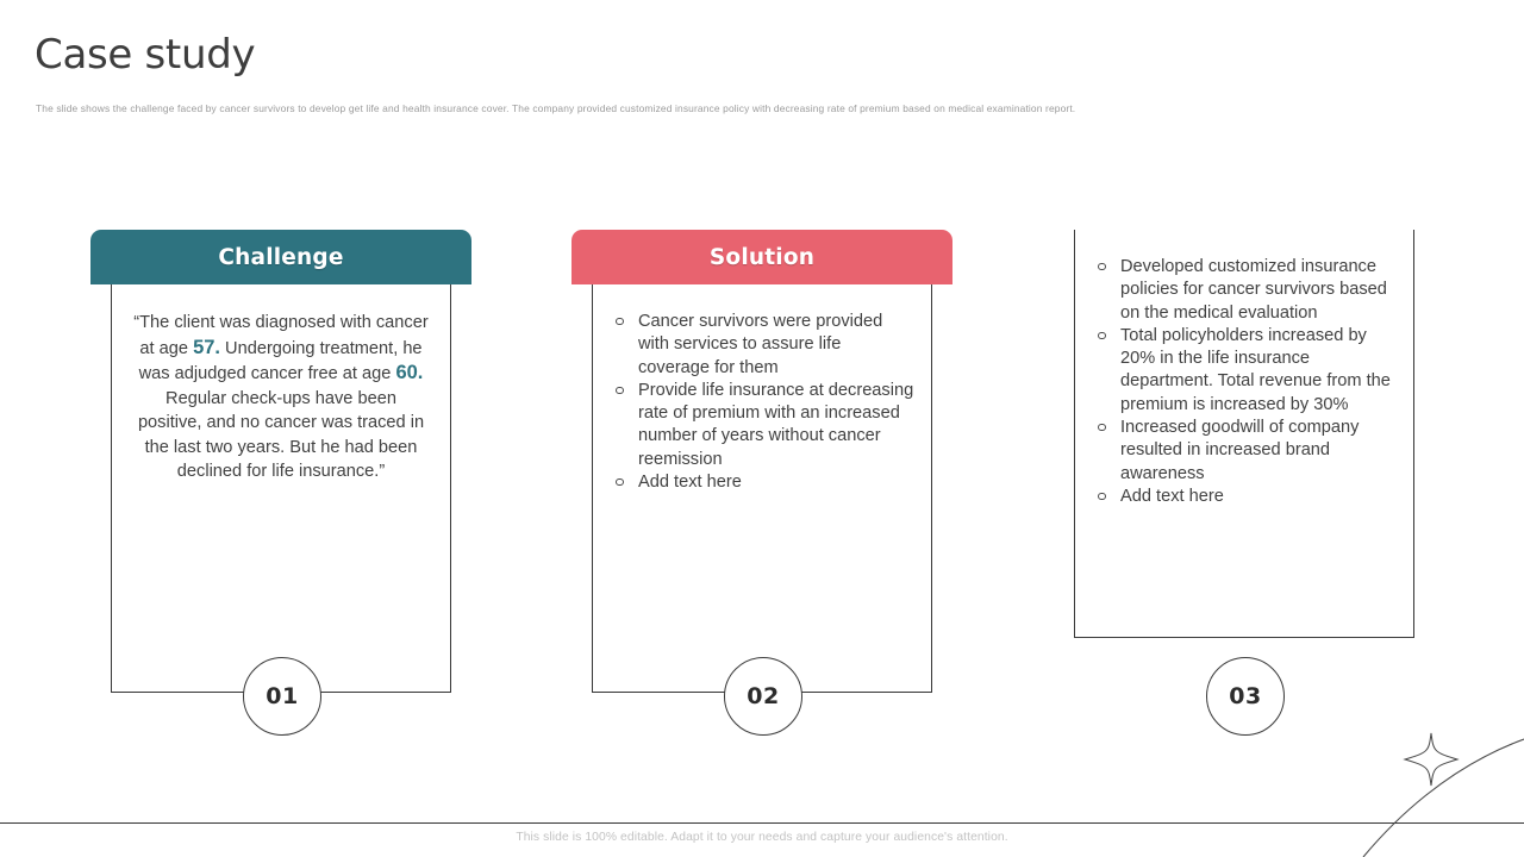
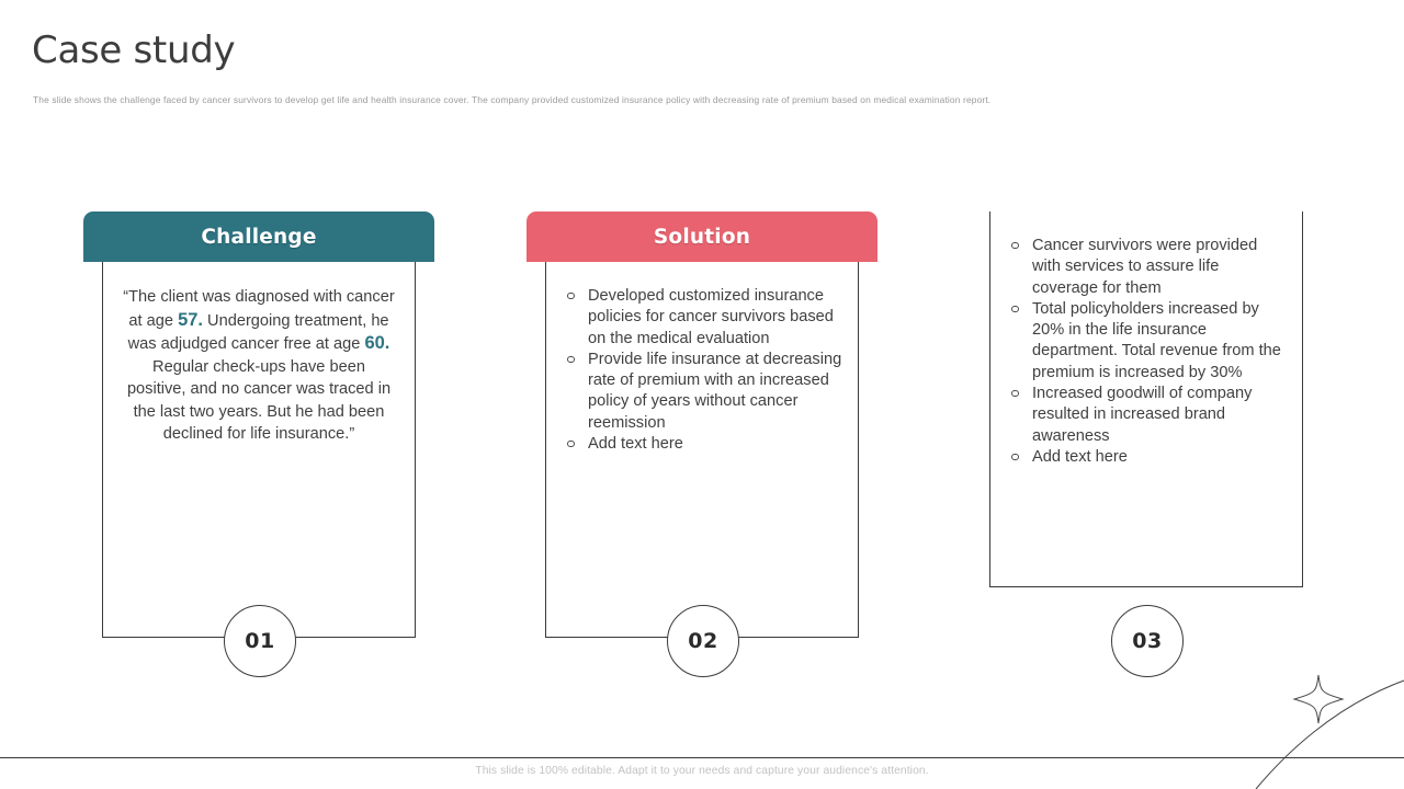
  Case study
  The slide shows the challenge faced by cancer survivors to develop get life and health insurance cover. The company provided customized insurance policy with decreasing rate of premium based on medical examination report.
  Challenge
  “The client was diagnosed with cancer at age 57. Undergoing treatment, he was adjudged cancer free at age 60. Regular check-ups have been positive, and no cancer was traced in the last two years. But he had been declined for life insurance.”
  Solution
- Cancer survivors were provided with services to assure life coverage for them
+ Developed customized insurance policies for cancer survivors based on the medical evaluation
- Provide life insurance at decreasing rate of premium with an increased number of years without cancer reemission
+ Provide life insurance at decreasing rate of premium with an increased policy of years without cancer reemission
  Add text here
- Developed customized insurance policies for cancer survivors based on the medical evaluation
+ Cancer survivors were provided with services to assure life coverage for them
  Total policyholders increased by 20% in the life insurance department. Total revenue from the premium is increased by 30%
  Increased goodwill of company resulted in increased brand awareness
  Add text here
  01
  02
  03
  This slide is 100% editable. Adapt it to your needs and capture your audience's attention.
